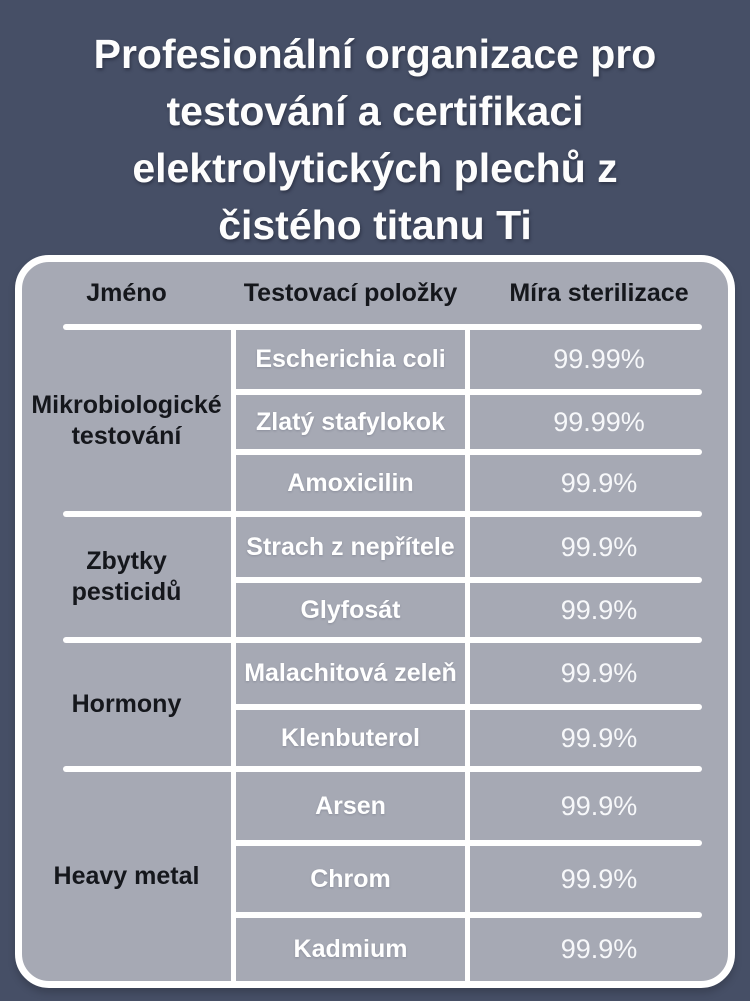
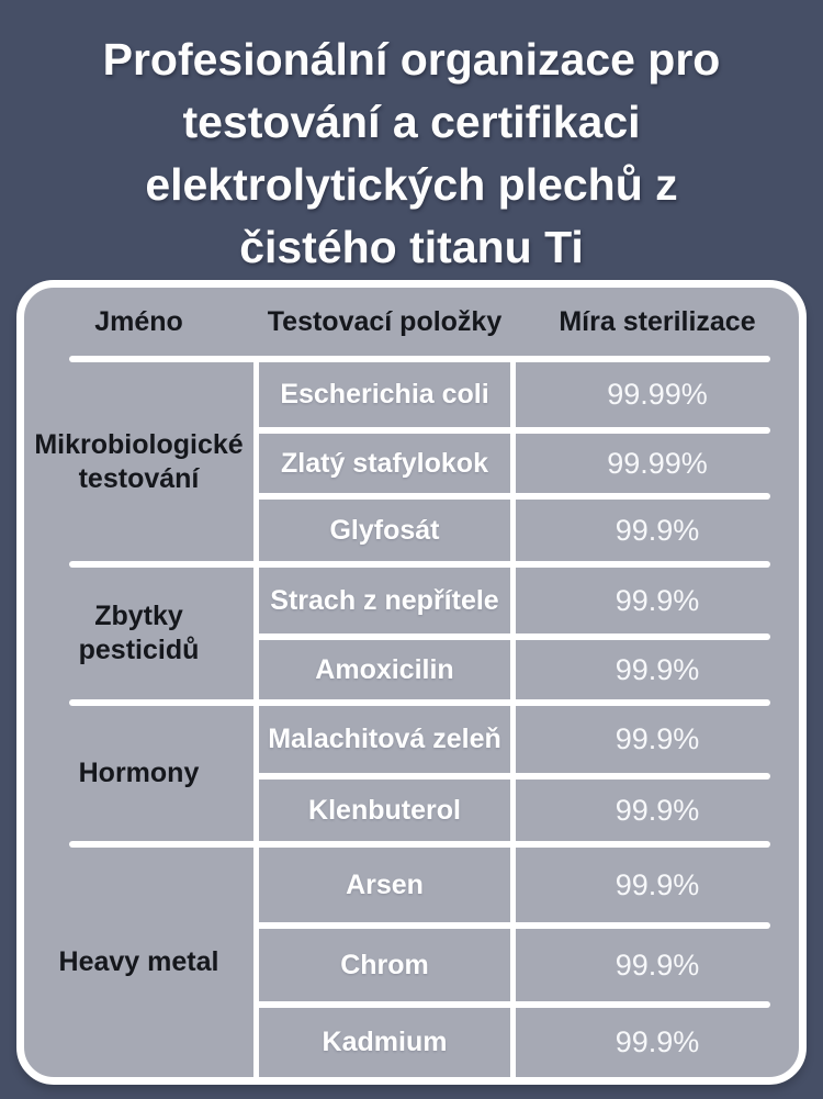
  Profesionální organizace pro
  testování a certifikaci
  elektrolytických plechů z
  čistého titanu Ti
  Jméno
  Testovací položky
  Míra sterilizace
  Mikrobiologické testování
  Zbytky pesticidů
  Hormony
  Heavy metal
  Escherichia coli
  Zlatý stafylokok
- Amoxicilin
+ Glyfosát
  Strach z nepřítele
- Glyfosát
+ Amoxicilin
  Malachitová zeleň
  Klenbuterol
  Arsen
  Chrom
  Kadmium
  99.99%
  99.99%
  99.9%
  99.9%
  99.9%
  99.9%
  99.9%
  99.9%
  99.9%
  99.9%
